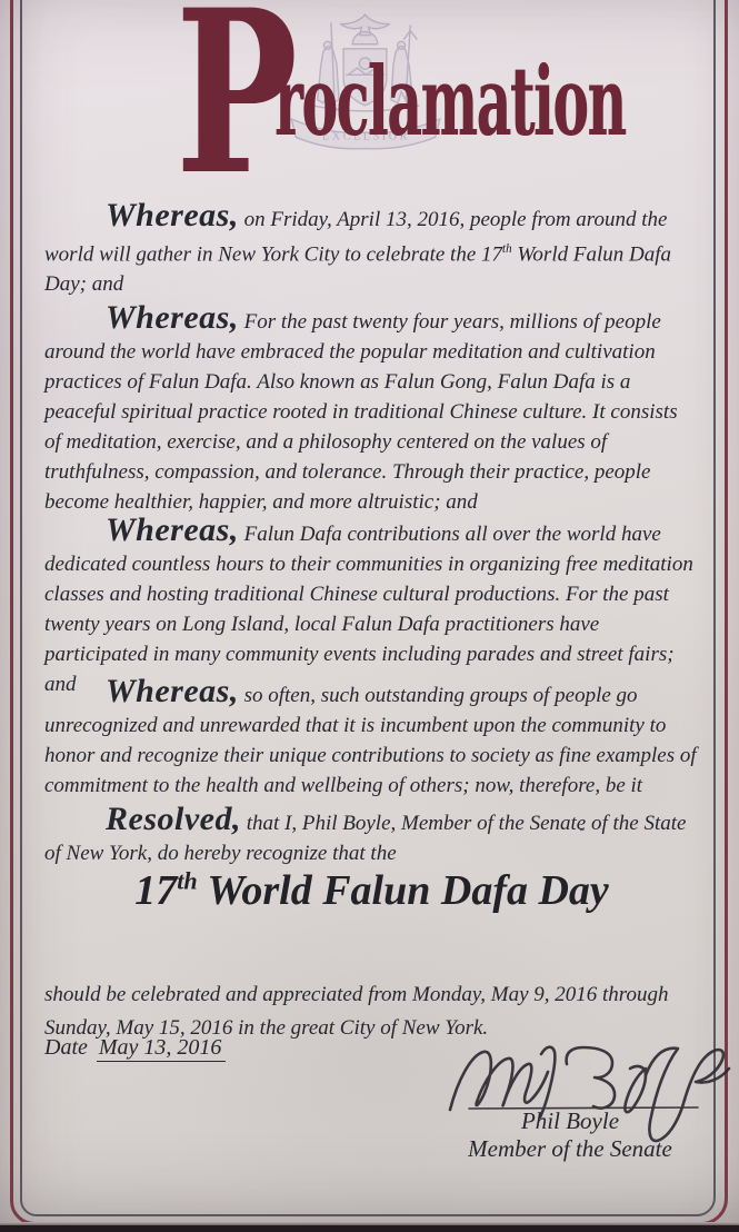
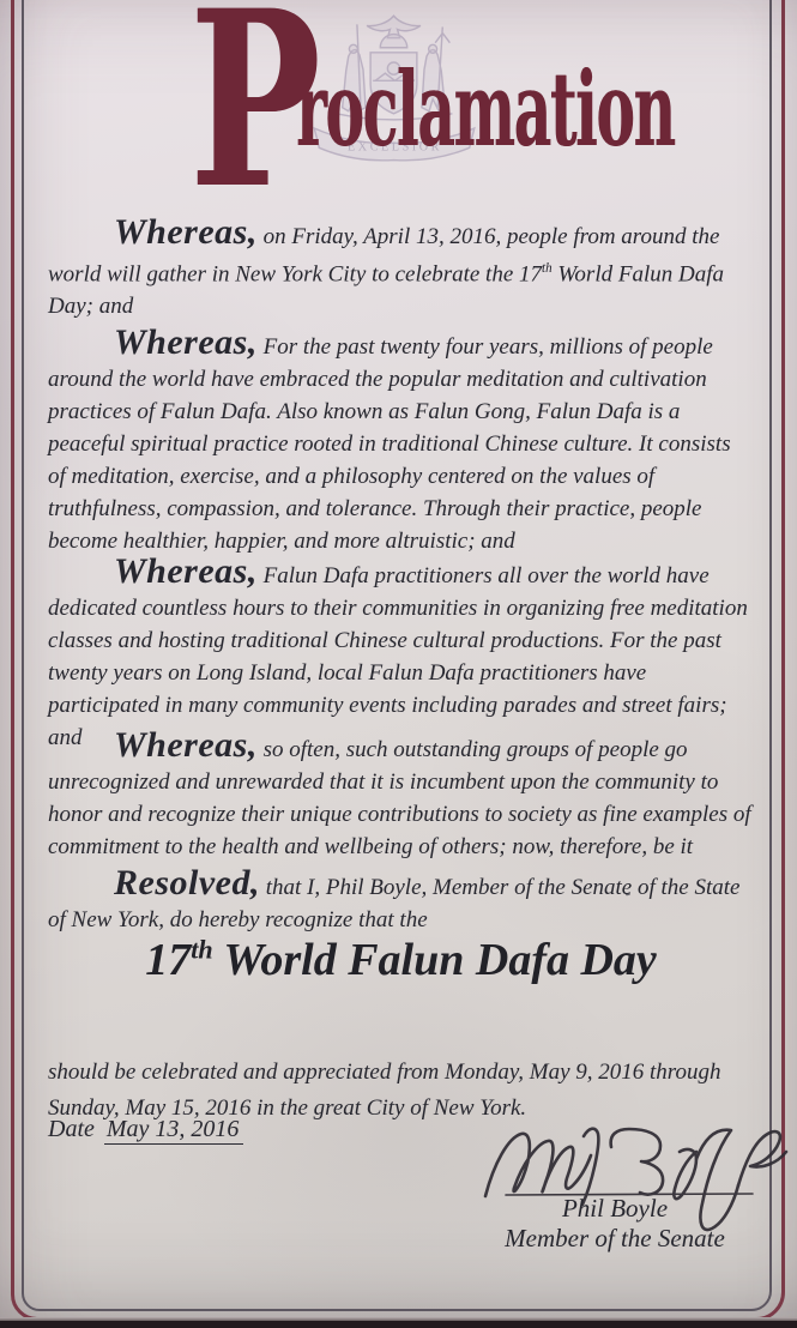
  EXCELSIOR
  P
  roclamation
  Whereas, on Friday, April 13, 2016, people from around the world will gather in New York City to celebrate the 17th World Falun Dafa Day; and
  Whereas, For the past twenty four years, millions of people around the world have embraced the popular meditation and cultivation practices of Falun Dafa. Also known as Falun Gong, Falun Dafa is a peaceful spiritual practice rooted in traditional Chinese culture. It consists of meditation, exercise, and a philosophy centered on the values of truthfulness, compassion, and tolerance. Through their practice, people become healthier, happier, and more altruistic; and
- Whereas, Falun Dafa contributions all over the world have dedicated countless hours to their communities in organizing free meditation classes and hosting traditional Chinese cultural productions. For the past twenty years on Long Island, local Falun Dafa practitioners have participated in many community events including parades and street fairs; and
+ Whereas, Falun Dafa practitioners all over the world have dedicated countless hours to their communities in organizing free meditation classes and hosting traditional Chinese cultural productions. For the past twenty years on Long Island, local Falun Dafa practitioners have participated in many community events including parades and street fairs; and
  Whereas, so often, such outstanding groups of people go unrecognized and unrewarded that it is incumbent upon the community to honor and recognize their unique contributions to society as fine examples of commitment to the health and wellbeing of others; now, therefore, be it
  Resolved, that I, Phil Boyle, Member of the Senate of the State of New York, do hereby recognize that the
  17th World Falun Dafa Day
  should be celebrated and appreciated from Monday, May 9, 2016 through Sunday, May 15, 2016 in the great City of New York.
  Date May 13, 2016
  Phil Boyle
  Member of the Senate
